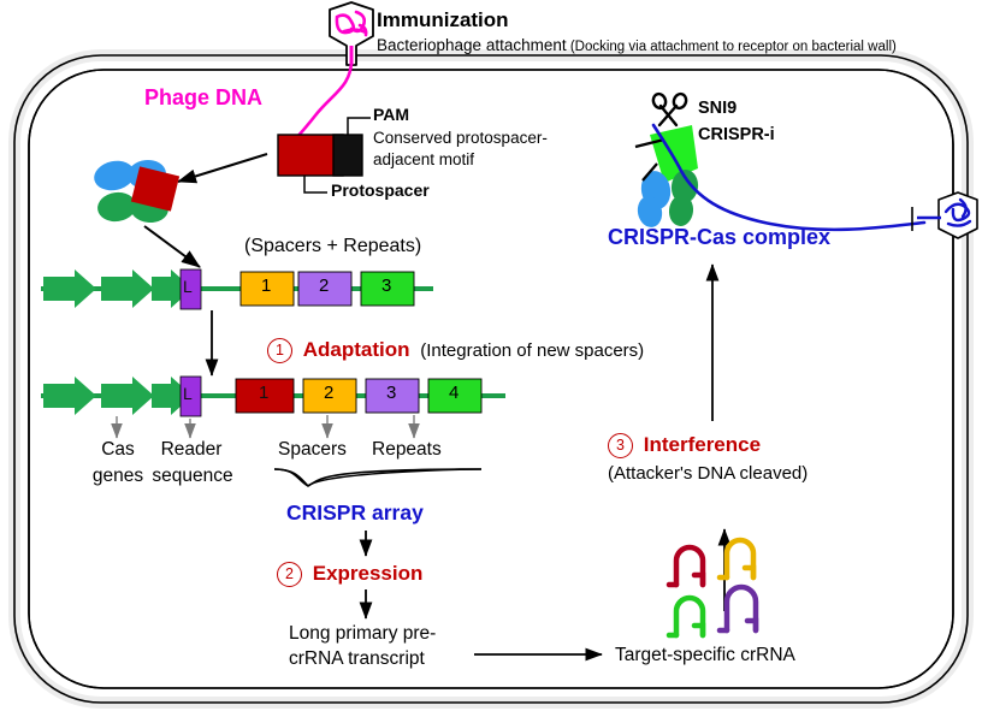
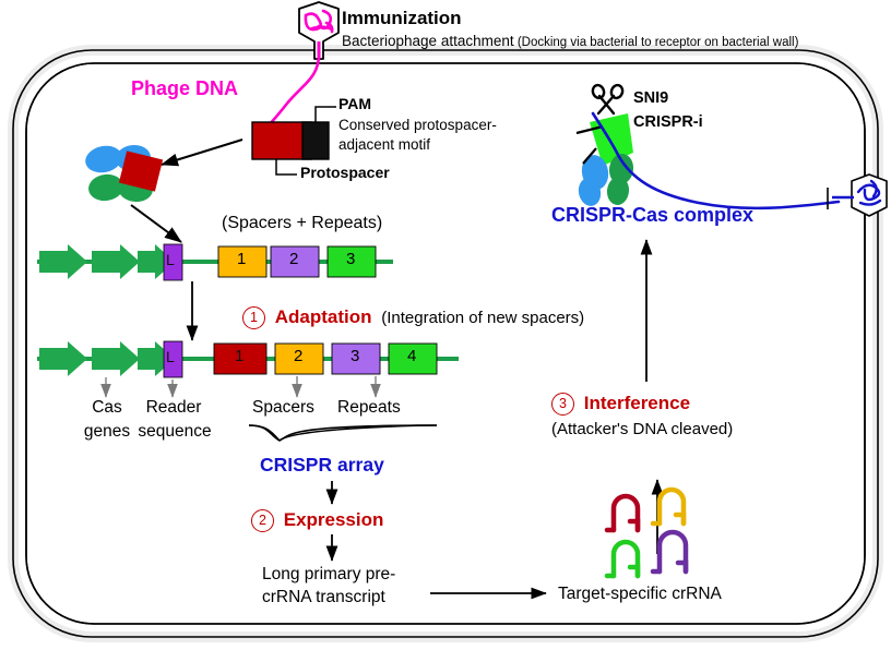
  Immunization
- Bacteriophage attachment (Docking via attachment to receptor on bacterial wall)
+ Bacteriophage attachment (Docking via bacterial to receptor on bacterial wall)
  Phage DNA
  PAM
  Conserved protospacer-
  adjacent motif
  Protospacer
  (Spacers + Repeats)
  L
  1
  2
  3
  1 Adaptation (Integration of new spacers)
  L
  1
  2
  3
  4
  Cas
  genes
  Reader
  sequence
  Spacers
  Repeats
  CRISPR array
  2 Expression
  Long primary pre-
  crRNA transcript
  Target-specific crRNA
  3 Interference
  (Attacker's DNA cleaved)
  SNI9
  CRISPR-i
  CRISPR-Cas complex
